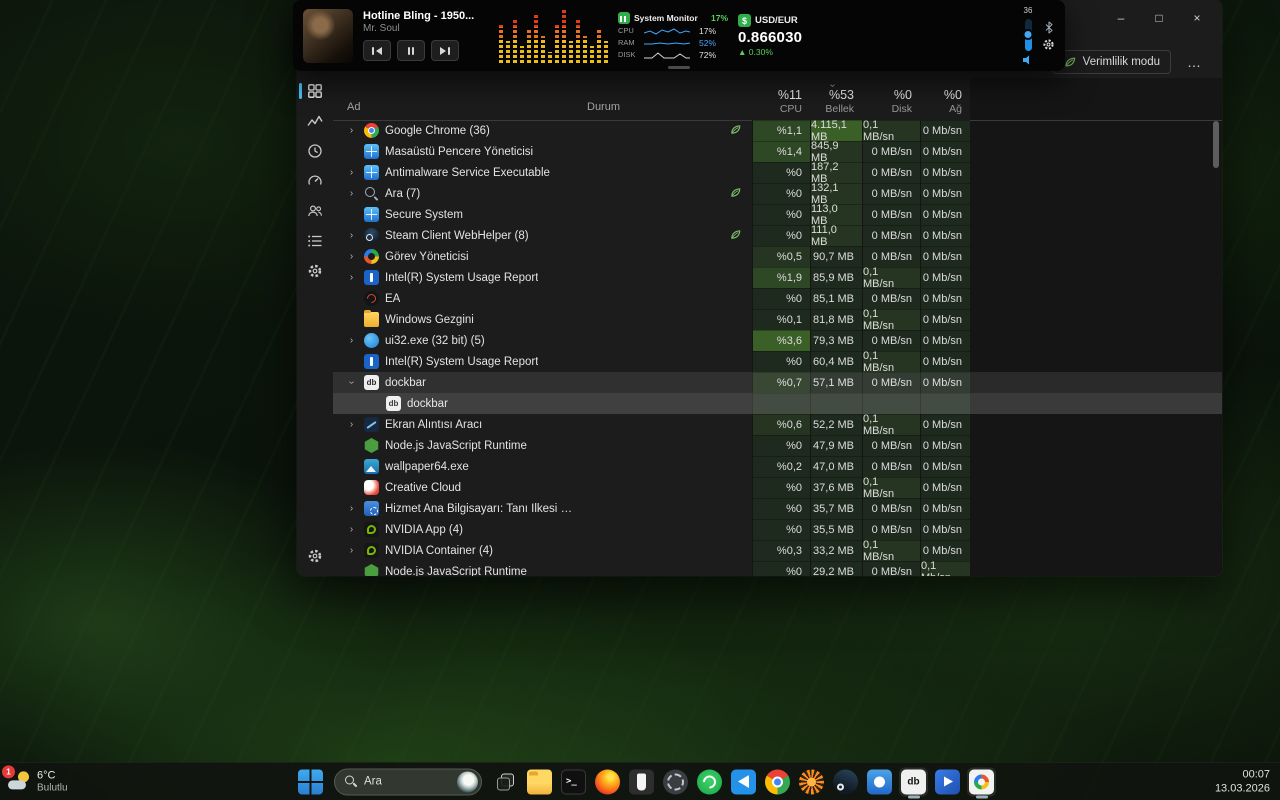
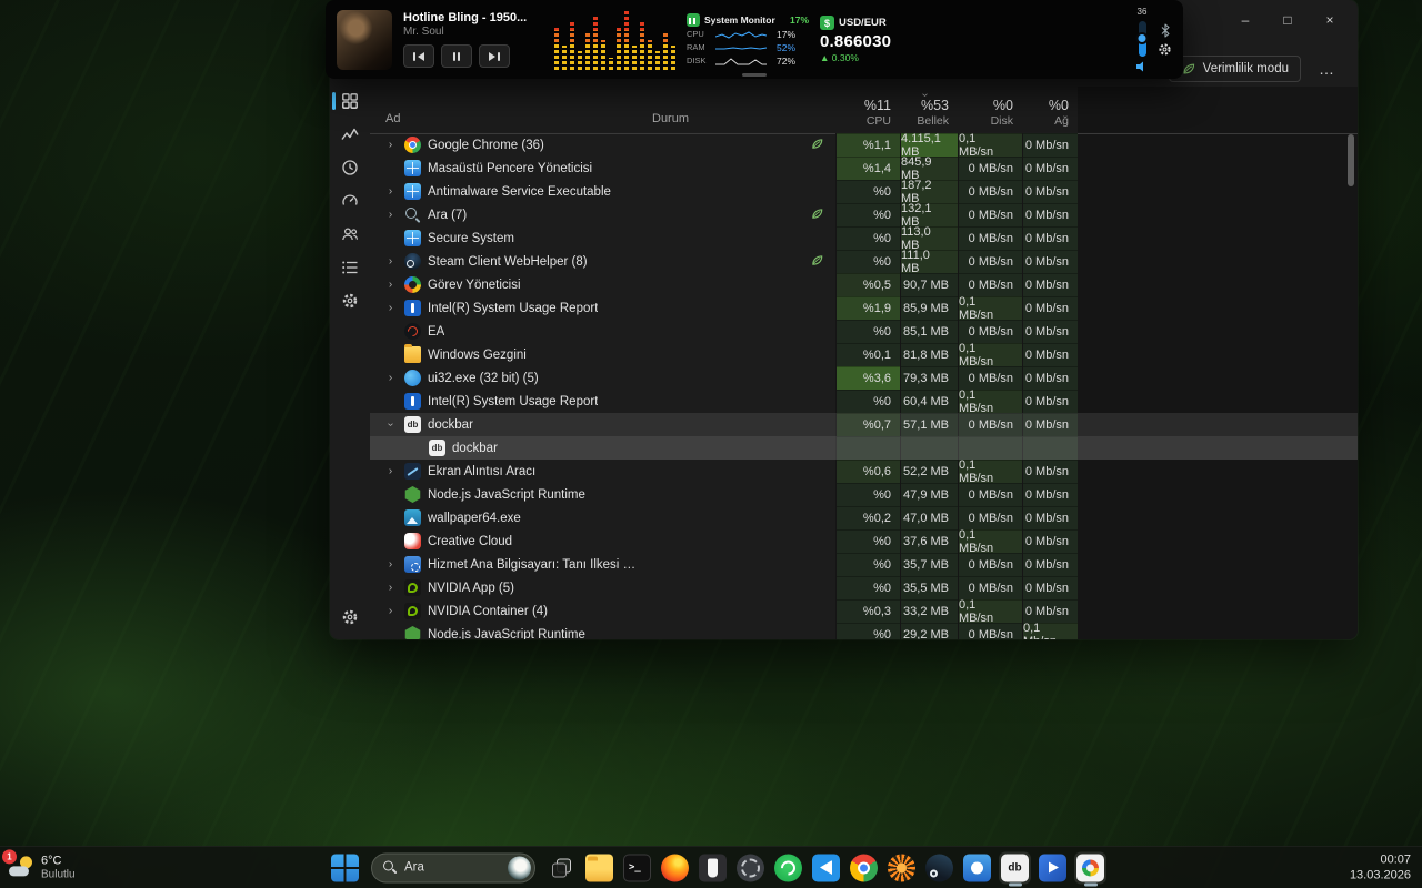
  –
  □
  ×
  Verimlilik modu
  …
  Ad
  Durum
  %11
  CPU
  %53
  Bellek
  %0
  Disk
  %0
  Ağ
  ›
  Google Chrome (36)
  %1,1
  4.115,1 MB
  0,1 MB/sn
  0 Mb/sn
  Masaüstü Pencere Yöneticisi
  %1,4
  845,9 MB
  0 MB/sn
  0 Mb/sn
  ›
  Antimalware Service Executable
  %0
  187,2 MB
  0 MB/sn
  0 Mb/sn
  ›
  Ara (7)
  %0
  132,1 MB
  0 MB/sn
  0 Mb/sn
  Secure System
  %0
  113,0 MB
  0 MB/sn
  0 Mb/sn
  ›
  Steam Client WebHelper (8)
  %0
  111,0 MB
  0 MB/sn
  0 Mb/sn
  ›
  Görev Yöneticisi
  %0,5
  90,7 MB
  0 MB/sn
  0 Mb/sn
  ›
  Intel(R) System Usage Report
  %1,9
  85,9 MB
  0,1 MB/sn
  0 Mb/sn
  EA
  %0
  85,1 MB
  0 MB/sn
  0 Mb/sn
  Windows Gezgini
  %0,1
  81,8 MB
  0,1 MB/sn
  0 Mb/sn
  ›
  ui32.exe (32 bit) (5)
  %3,6
  79,3 MB
  0 MB/sn
  0 Mb/sn
  Intel(R) System Usage Report
  %0
  60,4 MB
  0,1 MB/sn
  0 Mb/sn
  dockbar
  %0,7
  57,1 MB
  0 MB/sn
  0 Mb/sn
  dockbar
  ›
  Ekran Alıntısı Aracı
  %0,6
  52,2 MB
  0,1 MB/sn
  0 Mb/sn
  Node.js JavaScript Runtime
  %0
  47,9 MB
  0 MB/sn
  0 Mb/sn
  wallpaper64.exe
  %0,2
  47,0 MB
  0 MB/sn
  0 Mb/sn
  Creative Cloud
  %0
  37,6 MB
  0,1 MB/sn
  0 Mb/sn
  ›
  Hizmet Ana Bilgisayarı: Tanı İlkesi Hiz
  %0
  35,7 MB
  0 MB/sn
  0 Mb/sn
  ›
- NVIDIA App (4)
+ NVIDIA App (5)
  %0
  35,5 MB
  0 MB/sn
  0 Mb/sn
  ›
  NVIDIA Container (4)
  %0,3
  33,2 MB
  0,1 MB/sn
  0 Mb/sn
  Node.js JavaScript Runtime
  %0
  29,2 MB
  0 MB/sn
  Hotline Bling - 1950...
  Mr. Soul
  System Monitor
  17%
  CPU
  17%
  RAM
  52%
  DISK
  72%
  $
  USD/EUR
  0.866030
  ▲ 0.30%
  36
  1
  6°C
  Bulutlu
  Ara
  00:07
  13.03.2026
